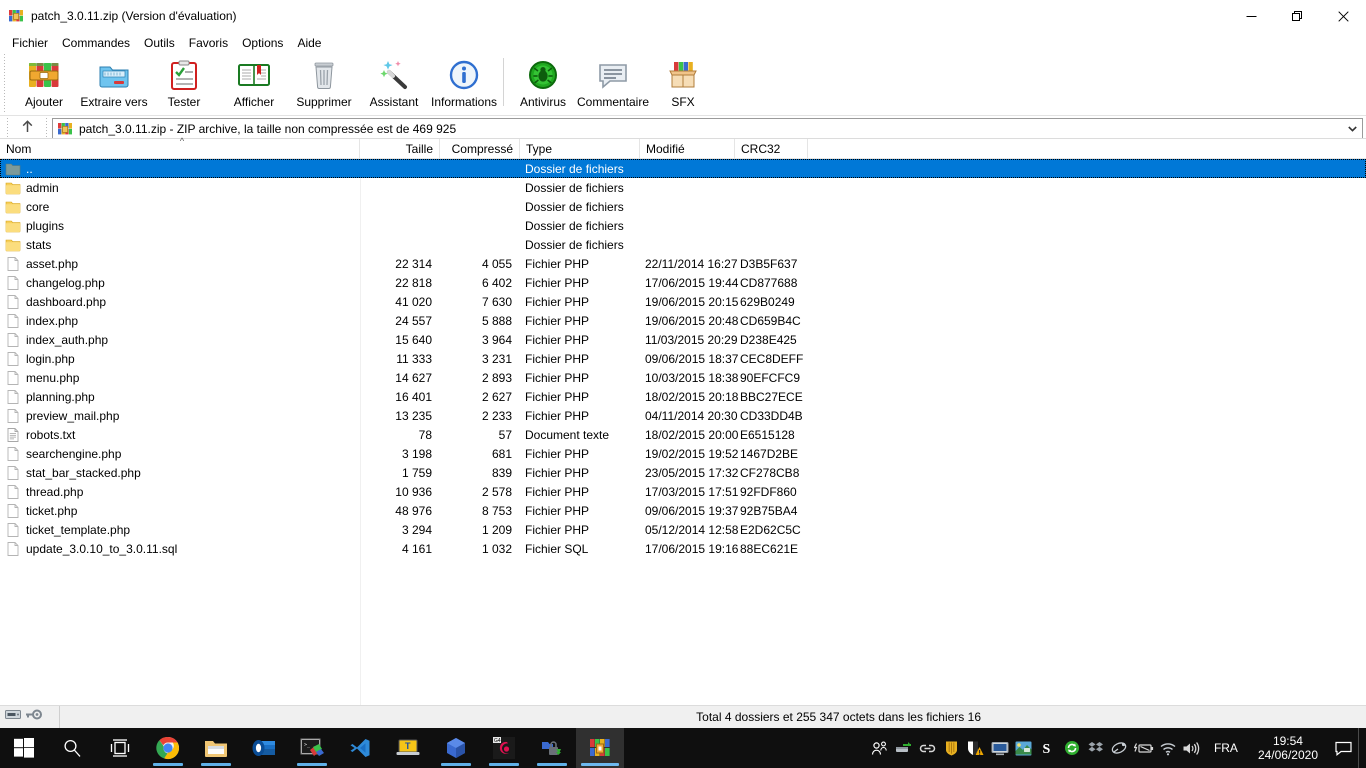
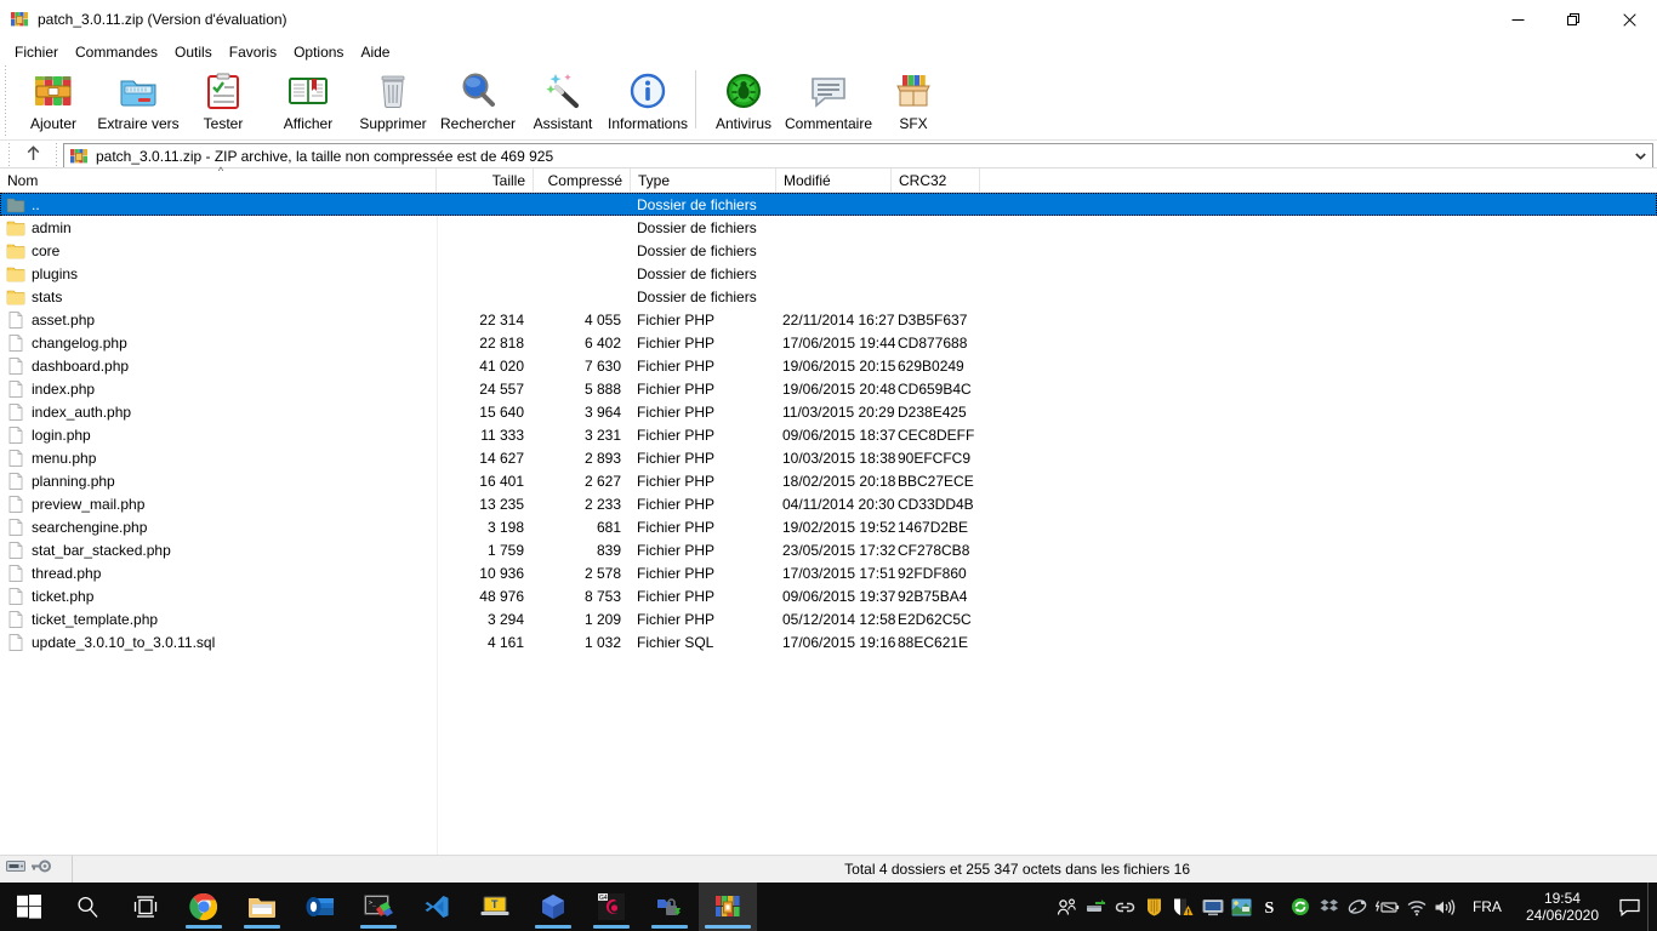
  patch_3.0.11.zip (Version d'évaluation)
  Fichier
  Commandes
  Outils
  Favoris
  Options
  Aide
  Ajouter
  Extraire vers
  Tester
  Afficher
  Supprimer
+ Rechercher
  Assistant
  Informations
  Antivirus
  Commentaire
  SFX
  patch_3.0.11.zip - ZIP archive, la taille non compressée est de 469 925
  Nom
  ^
  Taille
  Compressé
  Type
  Modifié
  CRC32
  ..
  Dossier de fichiers
  admin
  Dossier de fichiers
  core
  Dossier de fichiers
  plugins
  Dossier de fichiers
  stats
  Dossier de fichiers
  asset.php
  22 314
  4 055
  Fichier PHP
  22/11/2014 16:27
  D3B5F637
  changelog.php
  22 818
  6 402
  Fichier PHP
  17/06/2015 19:44
  CD877688
  dashboard.php
  41 020
  7 630
  Fichier PHP
  19/06/2015 20:15
  629B0249
  index.php
  24 557
  5 888
  Fichier PHP
  19/06/2015 20:48
  CD659B4C
  index_auth.php
  15 640
  3 964
  Fichier PHP
  11/03/2015 20:29
  D238E425
  login.php
  11 333
  3 231
  Fichier PHP
  09/06/2015 18:37
  CEC8DEFF
  menu.php
  14 627
  2 893
  Fichier PHP
  10/03/2015 18:38
  90EFCFC9
  planning.php
  16 401
  2 627
  Fichier PHP
  18/02/2015 20:18
  BBC27ECE
  preview_mail.php
  13 235
  2 233
  Fichier PHP
  04/11/2014 20:30
  CD33DD4B
- robots.txt
- 78
- 57
- Document texte
- 18/02/2015 20:00
- E6515128
  searchengine.php
  3 198
  681
  Fichier PHP
  19/02/2015 19:52
  1467D2BE
  stat_bar_stacked.php
  1 759
  839
  Fichier PHP
  23/05/2015 17:32
  CF278CB8
  thread.php
  10 936
  2 578
  Fichier PHP
  17/03/2015 17:51
  92FDF860
  ticket.php
  48 976
  8 753
  Fichier PHP
  09/06/2015 19:37
  92B75BA4
  ticket_template.php
  3 294
  1 209
  Fichier PHP
  05/12/2014 12:58
  E2D62C5C
  update_3.0.10_to_3.0.11.sql
  4 161
  1 032
  Fichier SQL
  17/06/2015 19:16
  88EC621E
  Total 4 dossiers et 255 347 octets dans les fichiers 16
  T
  S
  FRA
  19:54
  24/06/2020
